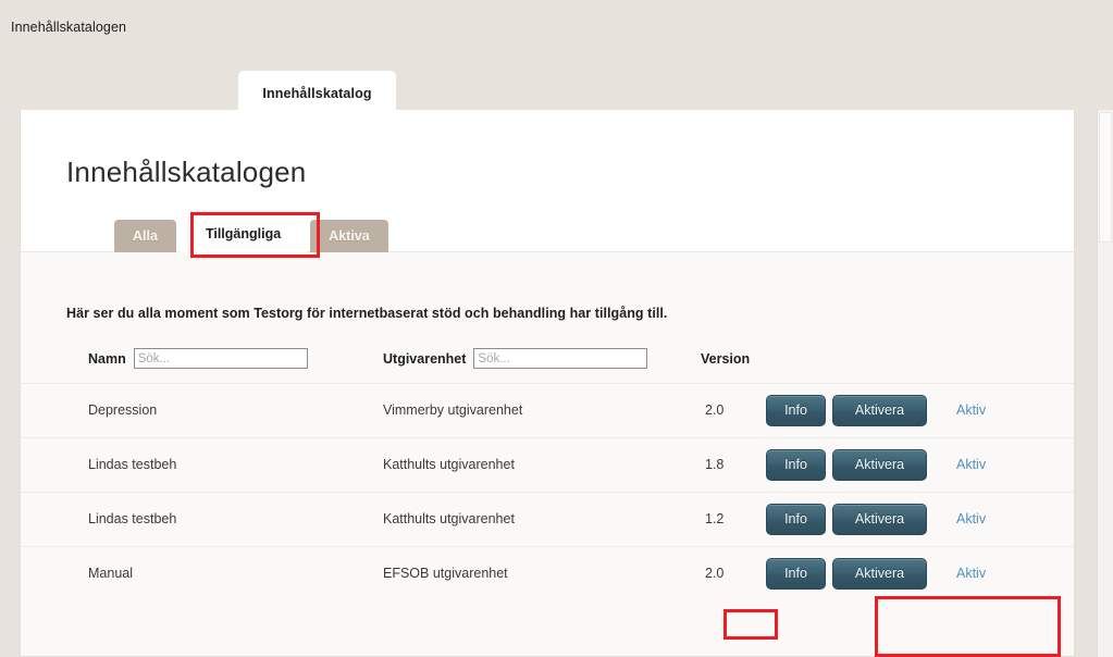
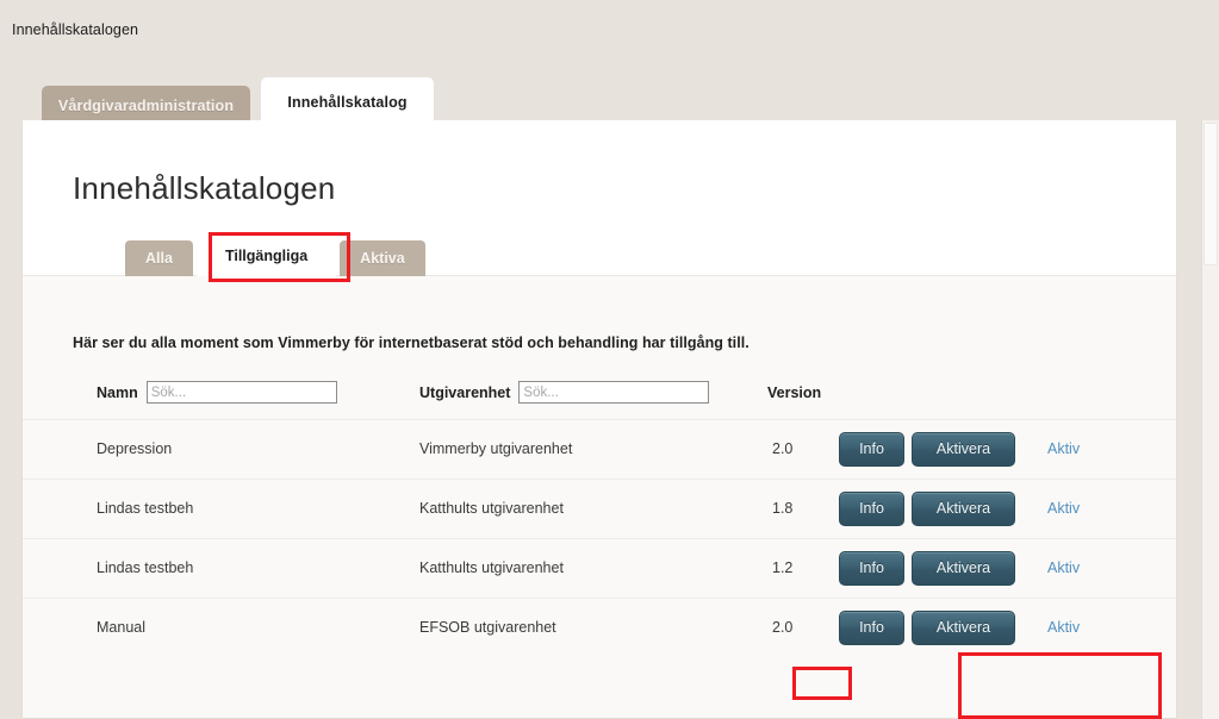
  Innehållskatalogen
+ Vårdgivaradministration
  Innehållskatalog
  Innehållskatalogen
  Alla
  Tillgängliga
  Aktiva
- Här ser du alla moment som Testorg för internetbaserat stöd och behandling har tillgång till.
+ Här ser du alla moment som Vimmerby för internetbaserat stöd och behandling har tillgång till.
  Namn Sök...	Utgivarenhet Sök...	Version
  Depression	Vimmerby utgivarenhet	2.0	Info Aktivera	Aktiv
  Lindas testbeh	Katthults utgivarenhet	1.8	Info Aktivera	Aktiv
  Lindas testbeh	Katthults utgivarenhet	1.2	Info Aktivera	Aktiv
  Manual	EFSOB utgivarenhet	2.0	Info Aktivera	Aktiv
